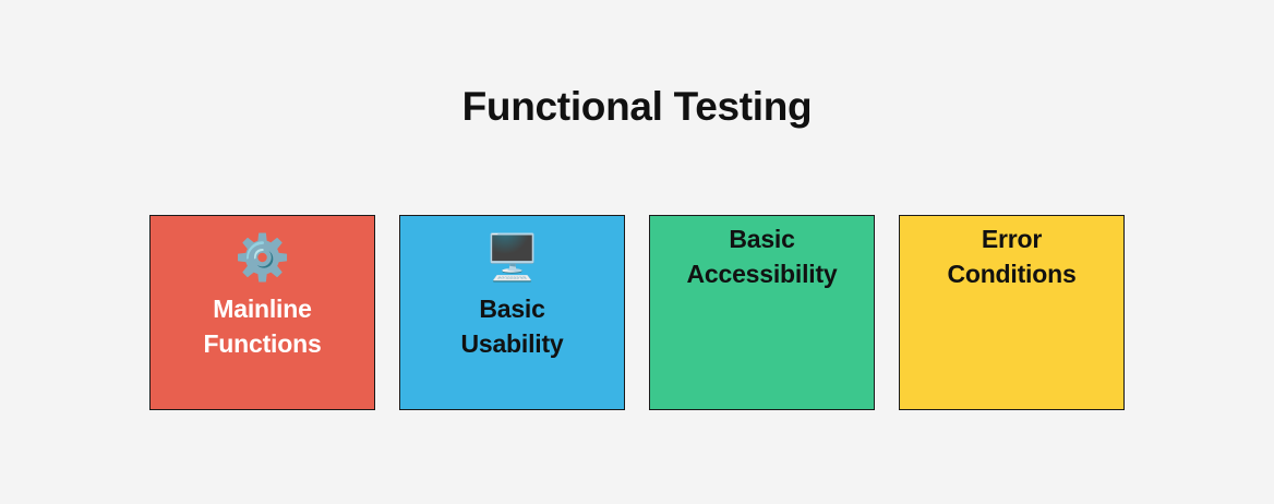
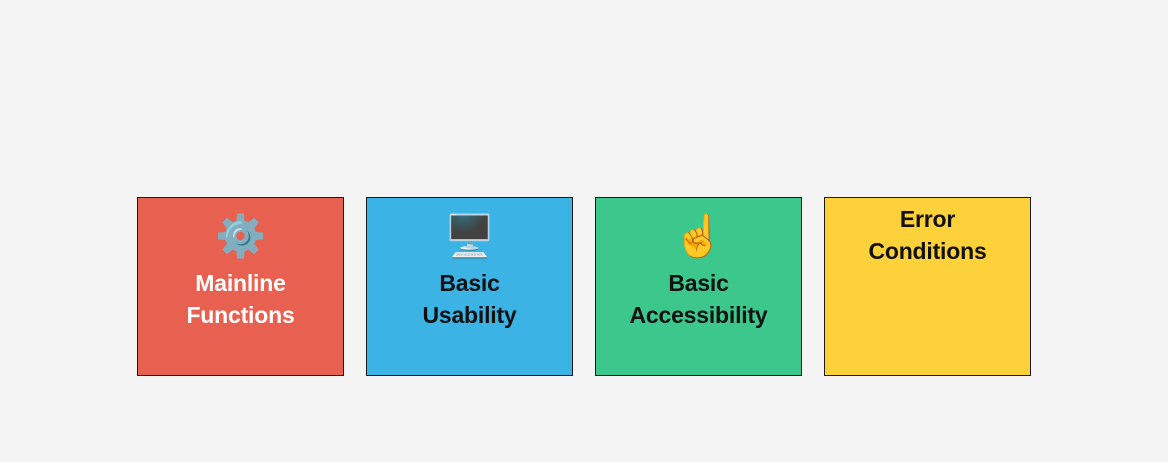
- Functional Testing
  ⚙️
  Mainline
  Functions
  🖥️
  Basic
  Usability
+ ☝️
  Basic
  Accessibility
  Error
  Conditions
